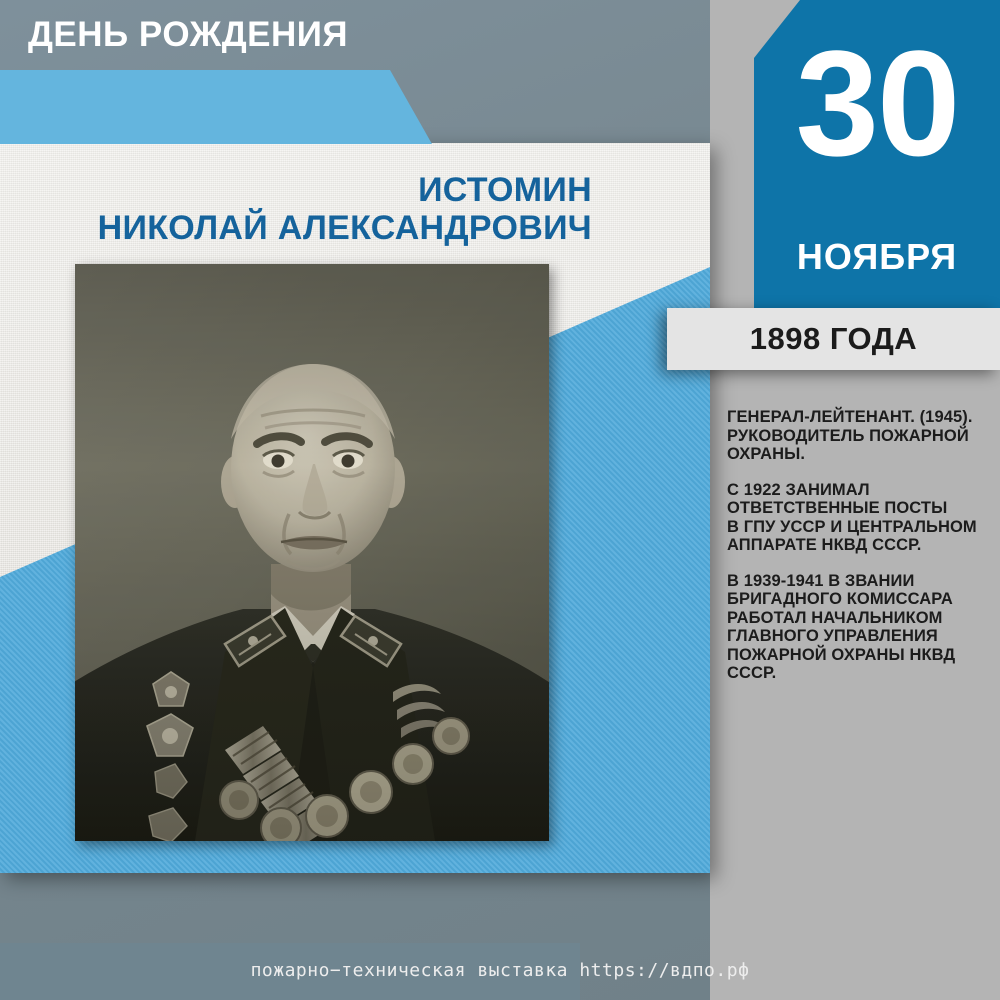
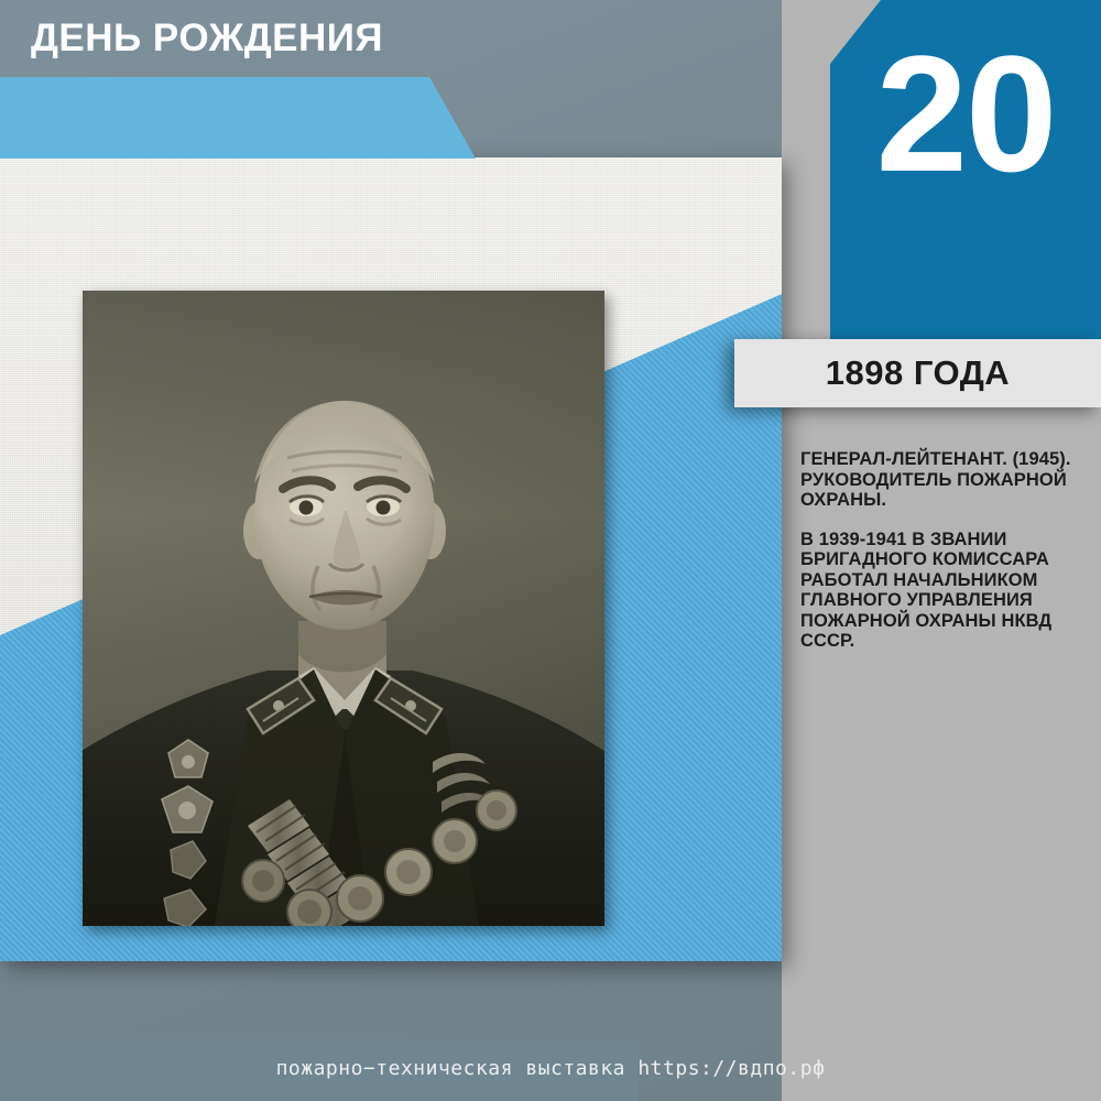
  ДЕНЬ РОЖДЕНИЯ
- ИСТОМИН
- НИКОЛАЙ АЛЕКСАНДРОВИЧ
- 30
+ 20
- НОЯБРЯ
  1898 ГОДА
  ГЕНЕРАЛ-ЛЕЙТЕНАНТ. (1945).
  РУКОВОДИТЕЛЬ ПОЖАРНОЙ
  ОХРАНЫ.
- С 1922 ЗАНИМАЛ
- ОТВЕТСТВЕННЫЕ ПОСТЫ
- В ГПУ УССР И ЦЕНТРАЛЬНОМ
- АППАРАТЕ НКВД СССР.
  В 1939-1941 В ЗВАНИИ
  БРИГАДНОГО КОМИССАРА
  РАБОТАЛ НАЧАЛЬНИКОМ
  ГЛАВНОГО УПРАВЛЕНИЯ
  ПОЖАРНОЙ ОХРАНЫ НКВД
  СССР.
  пожарно−техническая выставка https://вдпо.рф
